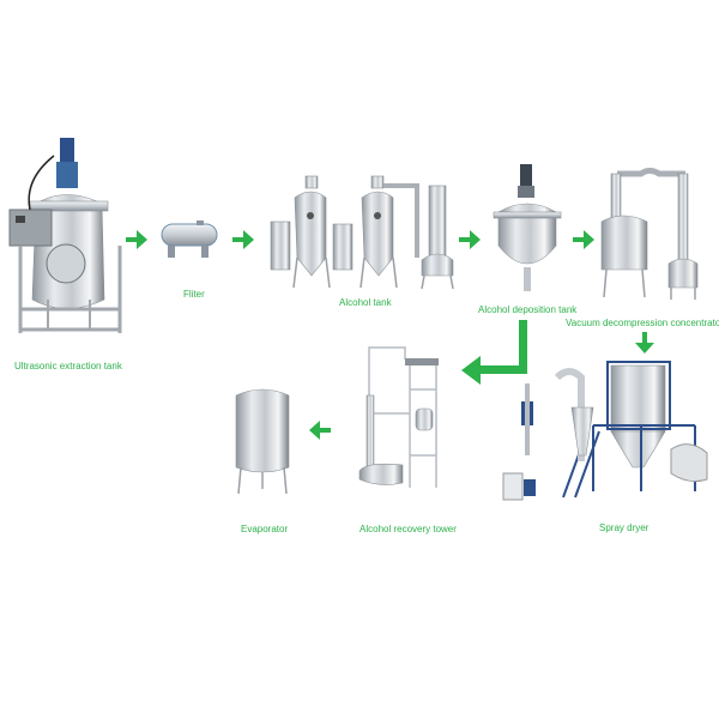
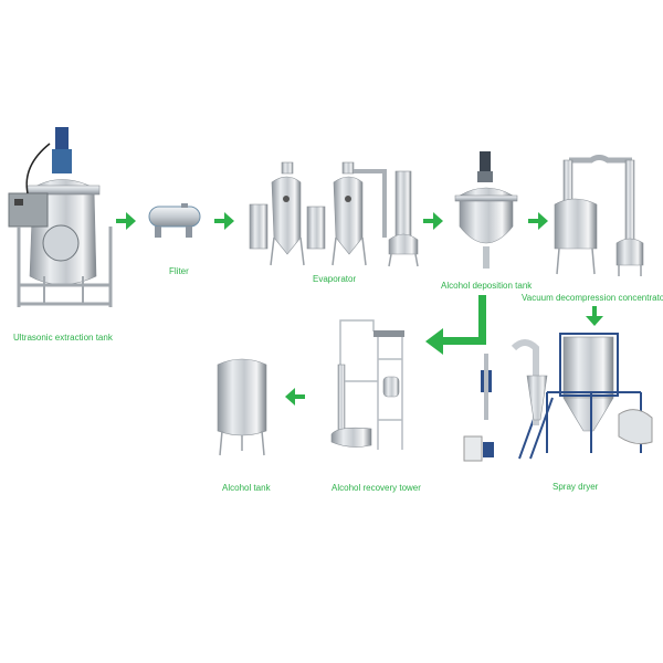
  Ultrasonic extraction tank
  Fliter
- Alcohol tank
+ Evaporator
  Alcohol deposition tank
  Vacuum decompression concentrato
  Spray dryer
  Alcohol recovery tower
- Evaporator
+ Alcohol tank
